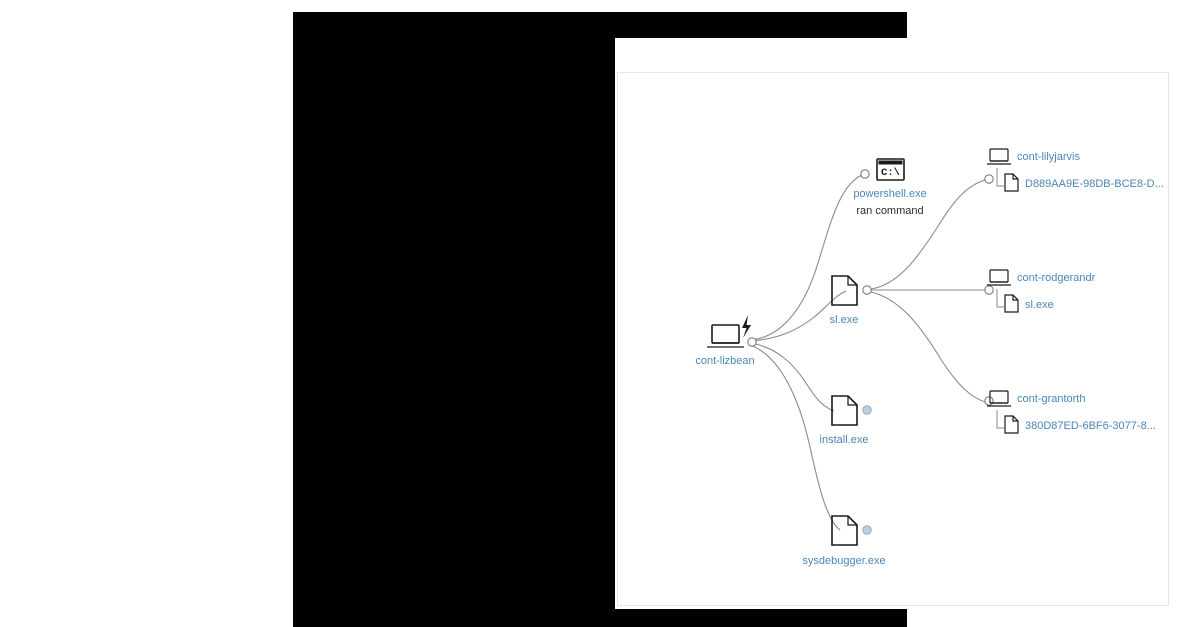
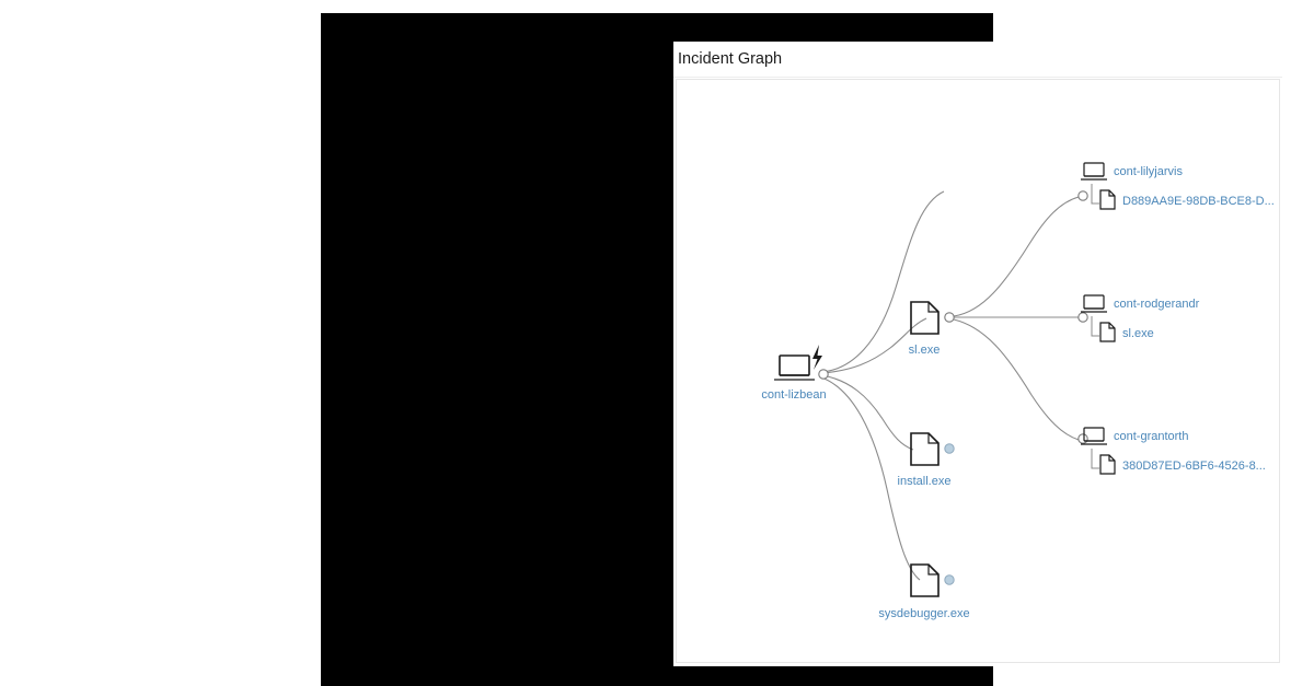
+ Incident Graph
  cont-lizbean
- C:\
- powershell.exe
- ran command
  sl.exe
  install.exe
  sysdebugger.exe
  cont-lilyjarvis
  D889AA9E-98DB-BCE8-D...
  cont-rodgerandr
  sl.exe
  cont-grantorth
- 380D87ED-6BF6-3077-8...
+ 380D87ED-6BF6-4526-8...
